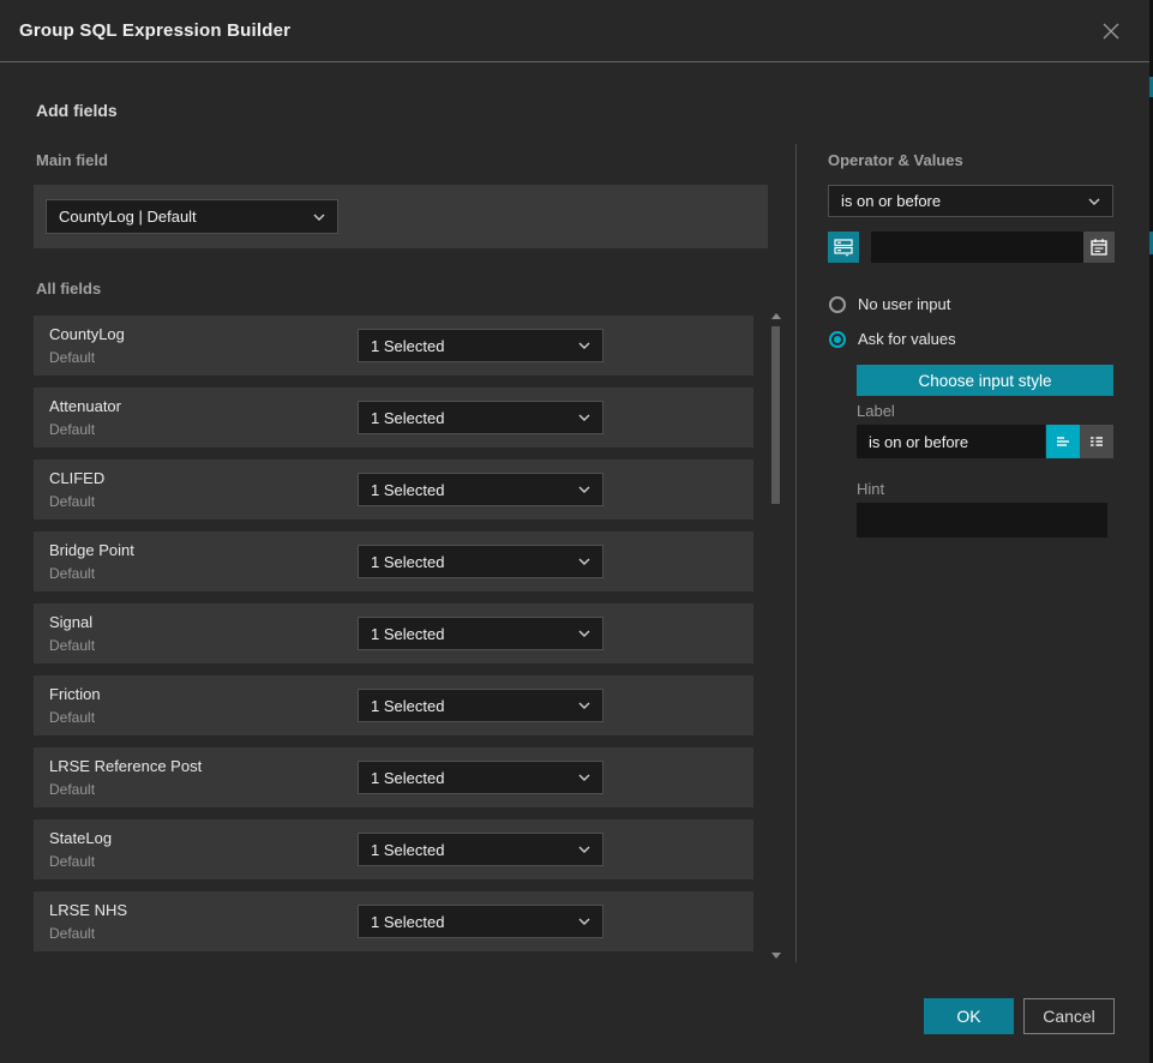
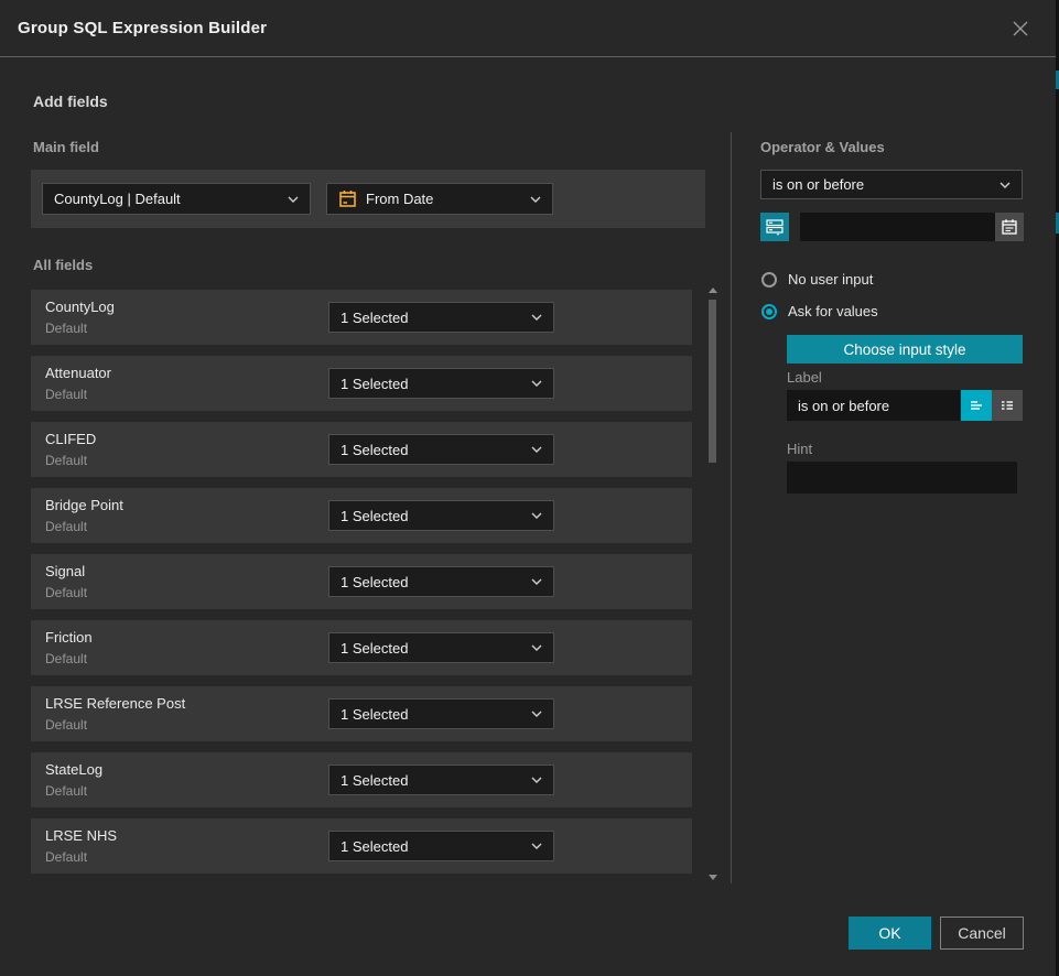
  Group SQL Expression Builder
  Add fields
  Main field
  All fields
  Operator & Values
  CountyLog | Default
+ From Date
  CountyLog
  Default
  1 Selected
  Attenuator
  Default
  1 Selected
  CLIFED
  Default
  1 Selected
  Bridge Point
  Default
  1 Selected
  Signal
  Default
  1 Selected
  Friction
  Default
  1 Selected
  LRSE Reference Post
  Default
  1 Selected
  StateLog
  Default
  1 Selected
  LRSE NHS
  Default
  1 Selected
  is on or before
  No user input
  Ask for values
  Choose input style
  Label
  is on or before
  Hint
  OK
  Cancel
